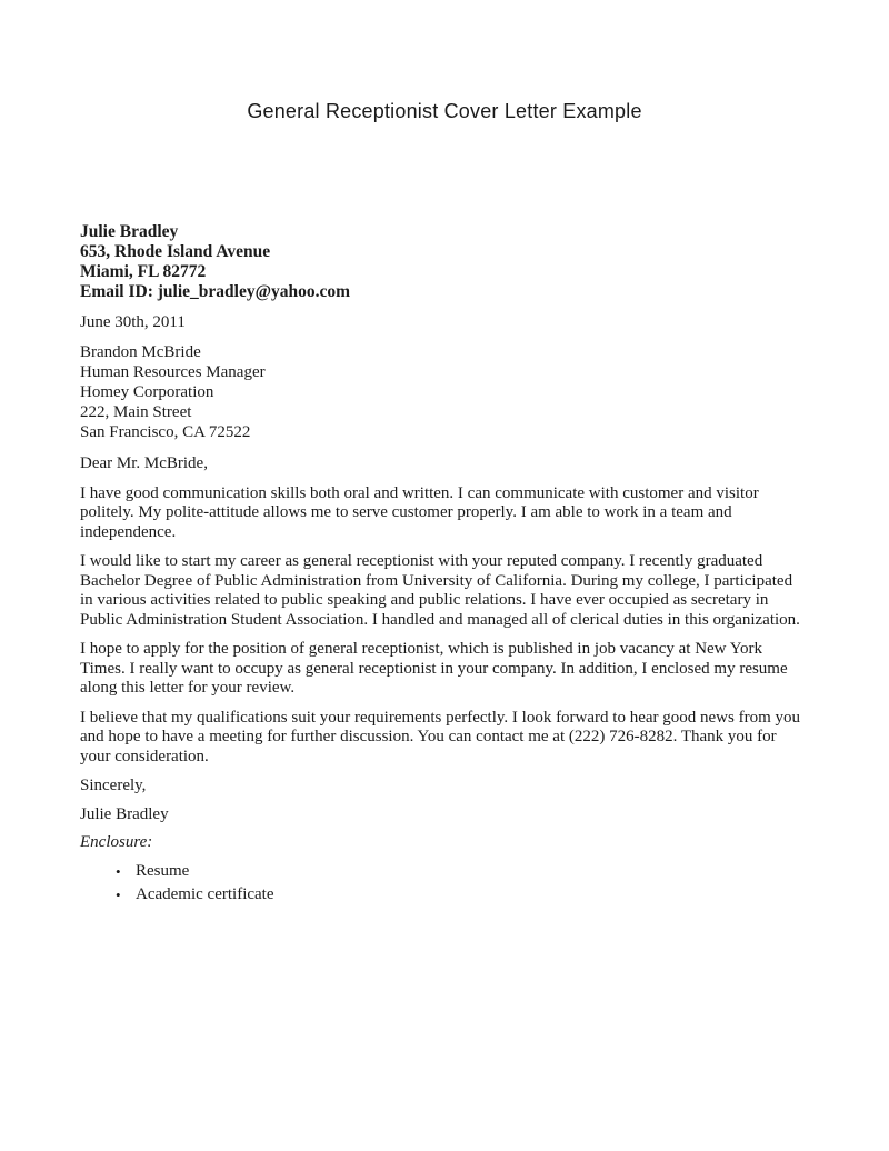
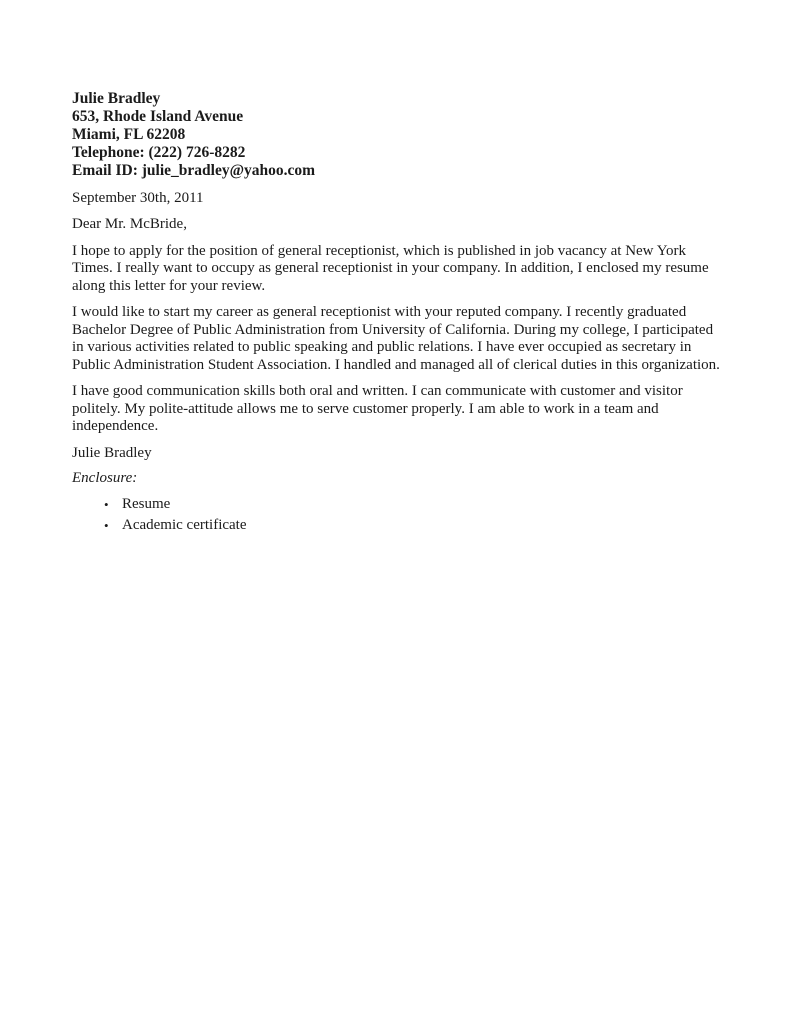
- General Receptionist Cover Letter Example
  Julie Bradley
  653, Rhode Island Avenue
- Miami, FL 82772
+ Miami, FL 62208
+ Telephone: (222) 726-8282
  Email ID: julie_bradley@yahoo.com
- June 30th, 2011
+ September 30th, 2011
- Brandon McBride
- Human Resources Manager
- Homey Corporation
- 222, Main Street
- San Francisco, CA 72522
  Dear Mr. McBride,
- I have good communication skills both oral and written. I can communicate with customer and visitor politely. My polite-attitude allows me to serve customer properly. I am able to work in a team and independence.
+ I hope to apply for the position of general receptionist, which is published in job vacancy at New York Times. I really want to occupy as general receptionist in your company. In addition, I enclosed my resume along this letter for your review.
  I would like to start my career as general receptionist with your reputed company. I recently graduated Bachelor Degree of Public Administration from University of California. During my college, I participated in various activities related to public speaking and public relations. I have ever occupied as secretary in Public Administration Student Association. I handled and managed all of clerical duties in this organization.
- I hope to apply for the position of general receptionist, which is published in job vacancy at New York Times. I really want to occupy as general receptionist in your company. In addition, I enclosed my resume along this letter for your review.
+ I have good communication skills both oral and written. I can communicate with customer and visitor politely. My polite-attitude allows me to serve customer properly. I am able to work in a team and independence.
- I believe that my qualifications suit your requirements perfectly. I look forward to hear good news from you and hope to have a meeting for further discussion. You can contact me at (222) 726-8282. Thank you for your consideration.
- Sincerely,
  Julie Bradley
  Enclosure:
  •
  Resume
  •
  Academic certificate
